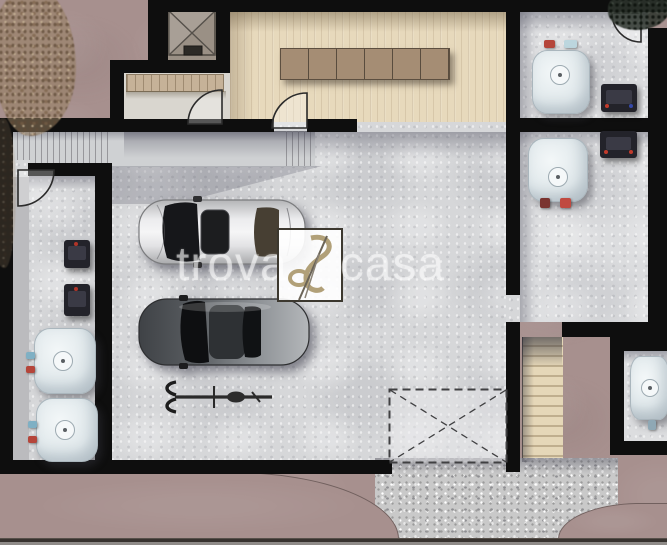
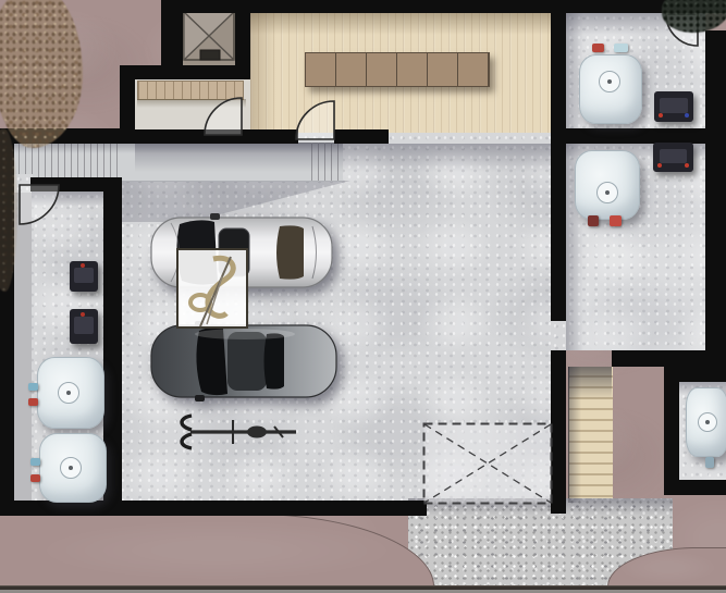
- trova
- casa
